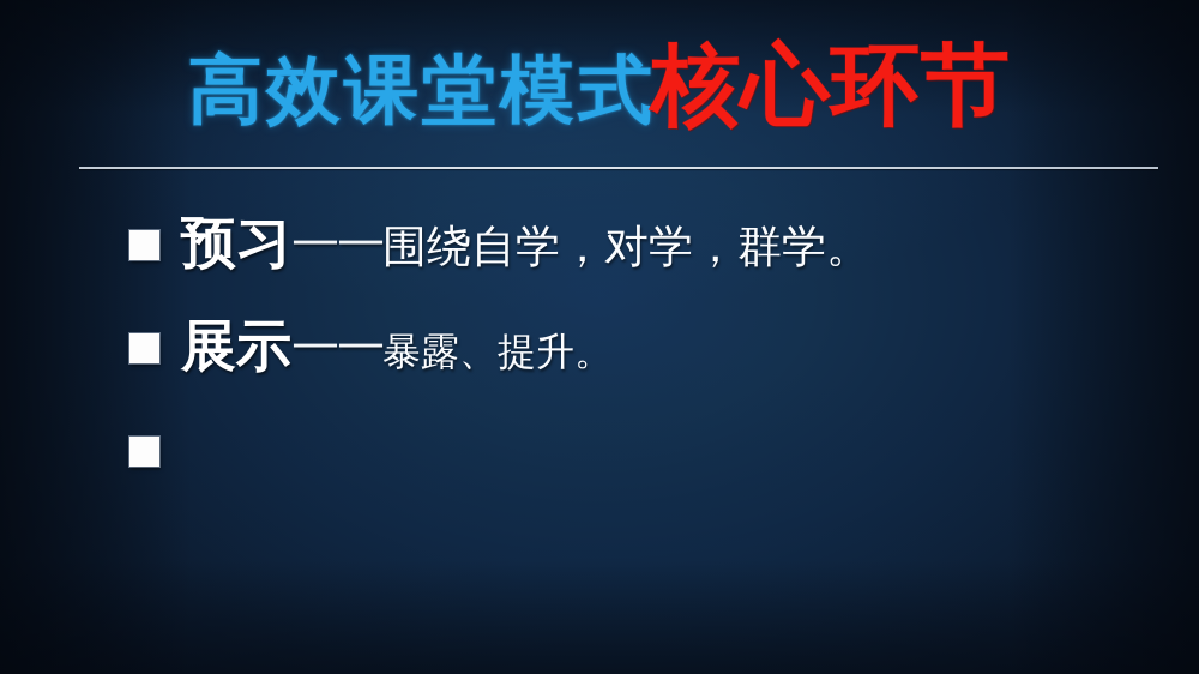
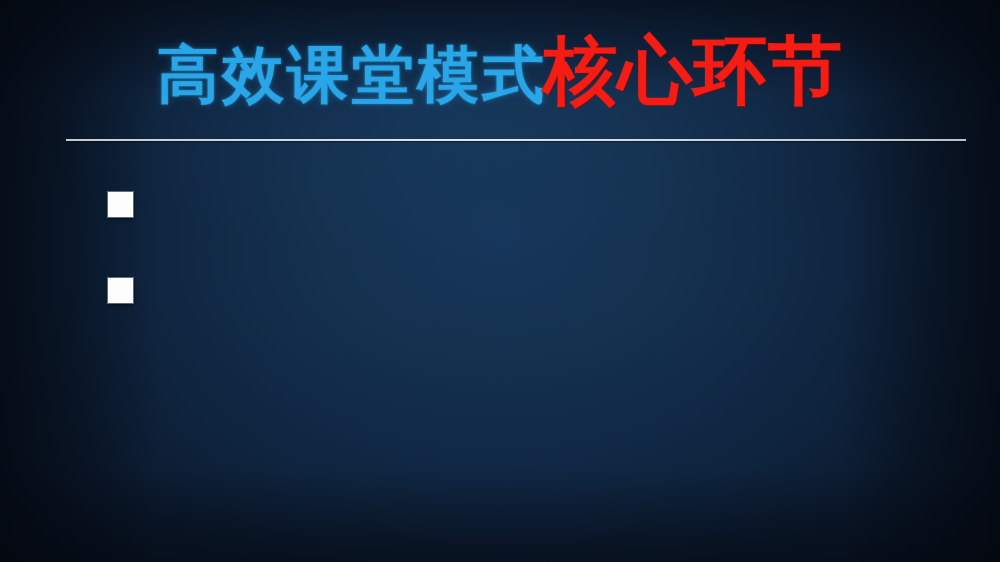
  高效课堂模式核心环节
- 预习——围绕自学，对学，群学。
- 展示——暴露、提升。
